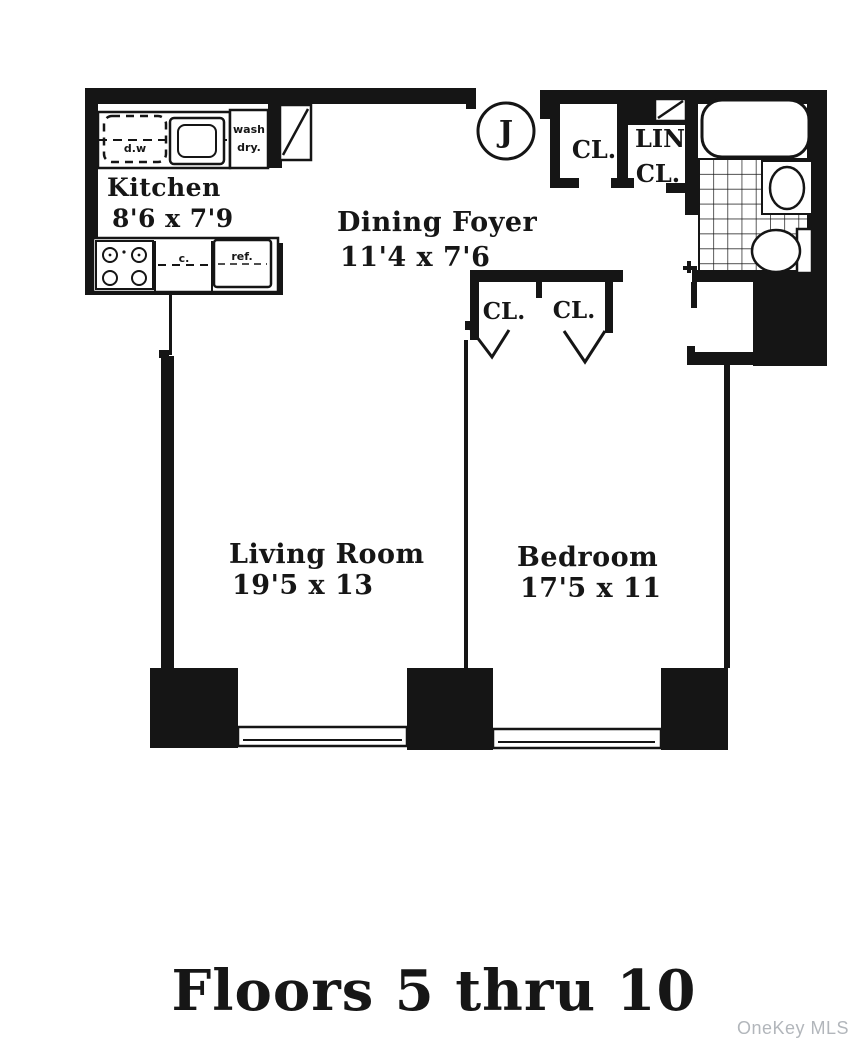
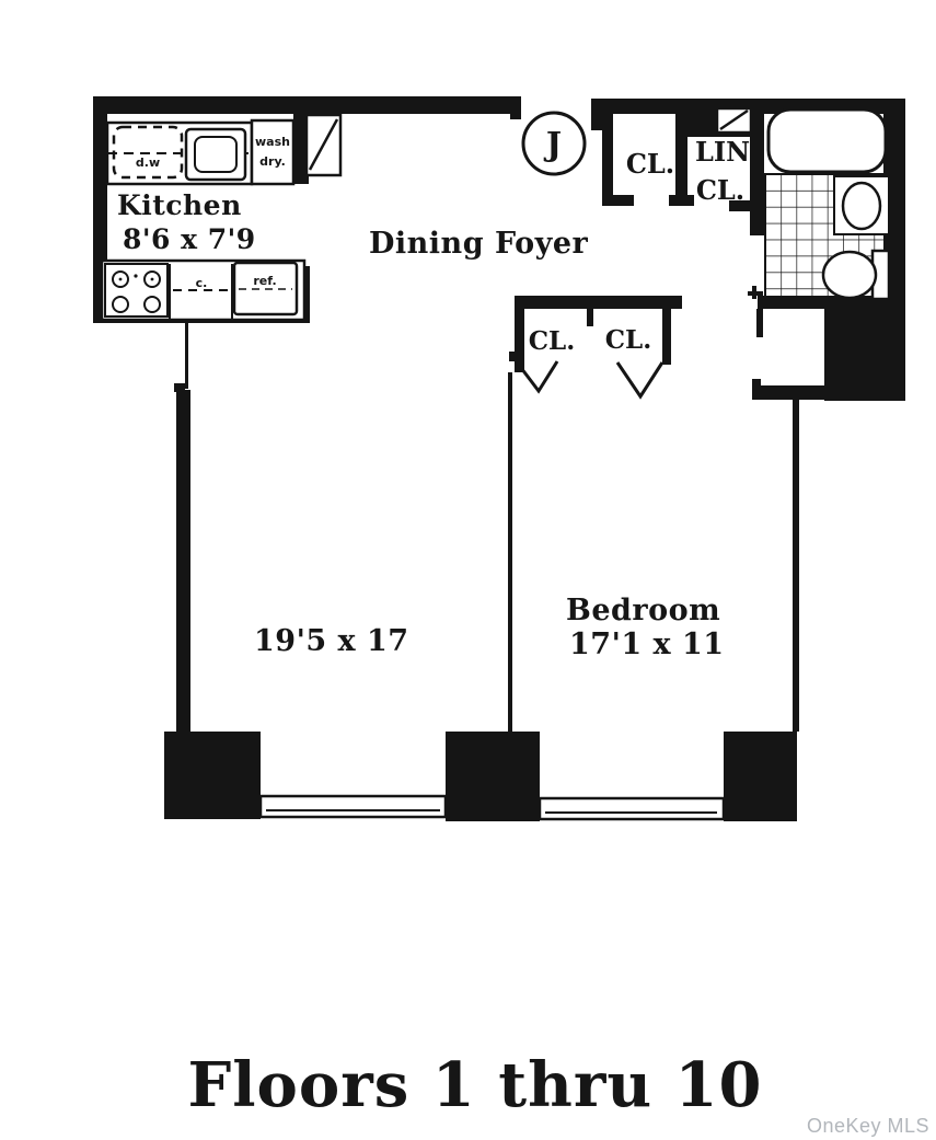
  d.w
  wash
  dry.
  c.
  ref.
  J
  Kitchen
  8'6 x 7'9
  Dining Foyer
- 11'4 x 7'6
- Living Room
- 19'5 x 13
+ 19'5 x 17
  Bedroom
- 17'5 x 11
+ 17'1 x 11
  CL.
  LIN
  CL.
  CL.
  CL.
- Floors 5 thru 10
+ Floors 1 thru 10
  OneKey MLS
